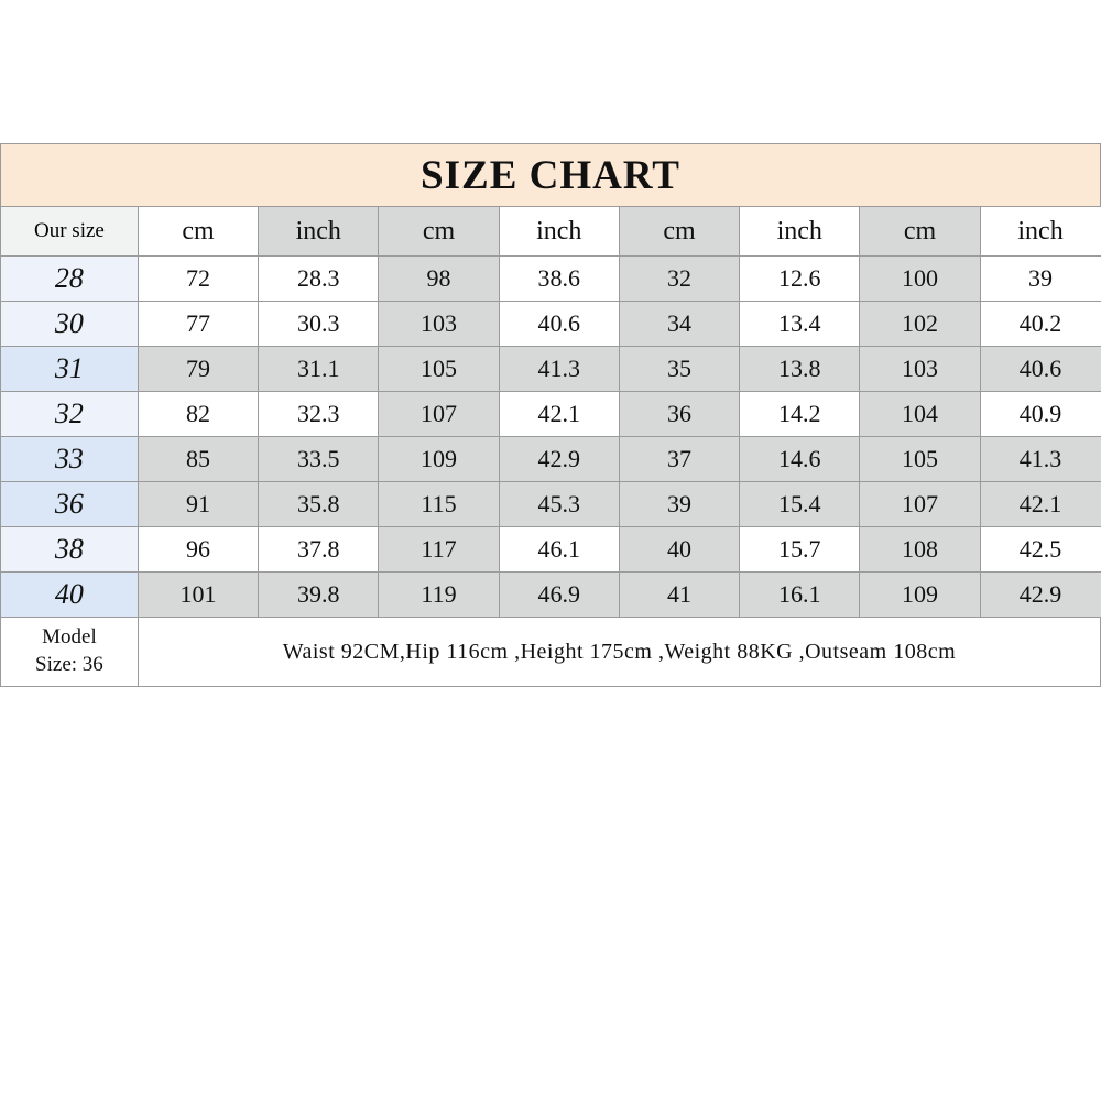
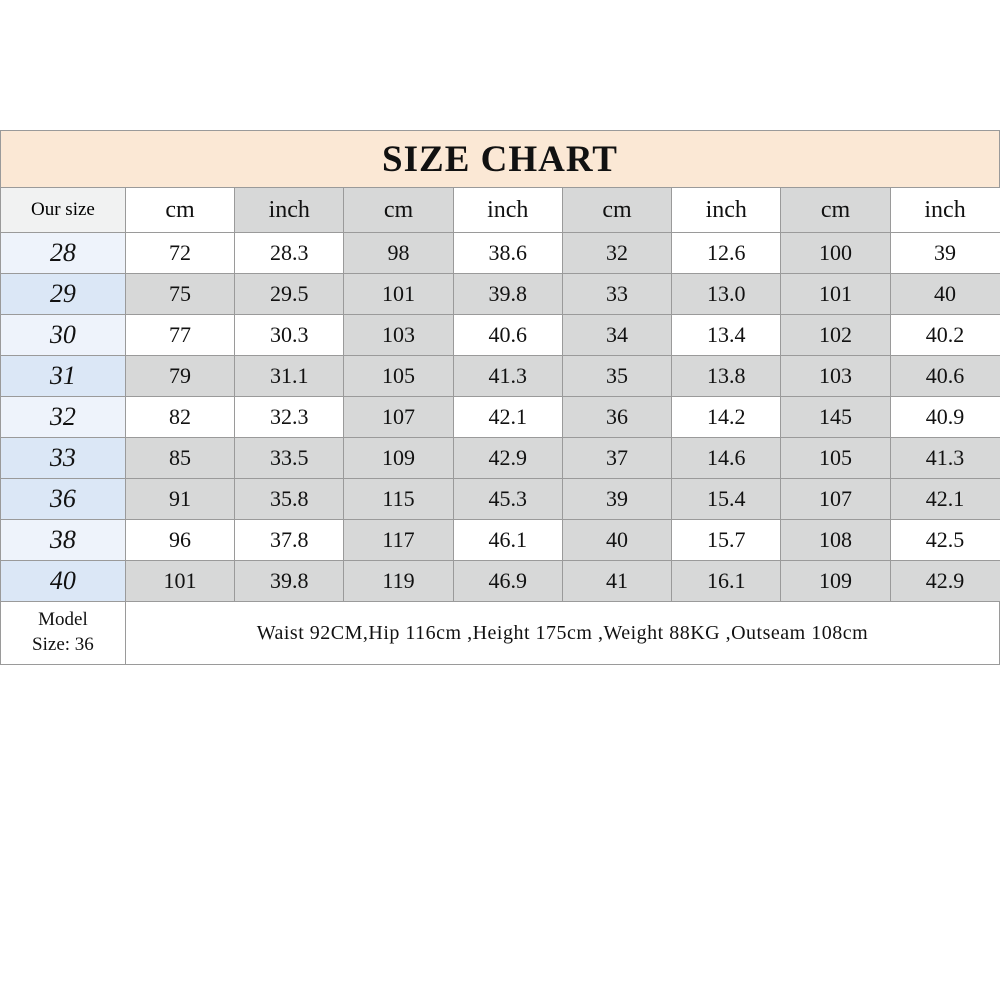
  SIZE CHART
  Our size	cm	inch	cm	inch	cm	inch	cm	inch
  28	72	28.3	98	38.6	32	12.6	100	39
+ 29	75	29.5	101	39.8	33	13.0	101	40
  30	77	30.3	103	40.6	34	13.4	102	40.2
  31	79	31.1	105	41.3	35	13.8	103	40.6
- 32	82	32.3	107	42.1	36	14.2	104	40.9
+ 32	82	32.3	107	42.1	36	14.2	145	40.9
  33	85	33.5	109	42.9	37	14.6	105	41.3
  36	91	35.8	115	45.3	39	15.4	107	42.1
  38	96	37.8	117	46.1	40	15.7	108	42.5
  40	101	39.8	119	46.9	41	16.1	109	42.9
  Model Size: 36	Waist 92CM,Hip 116cm ,Height 175cm ,Weight 88KG ,Outseam 108cm
